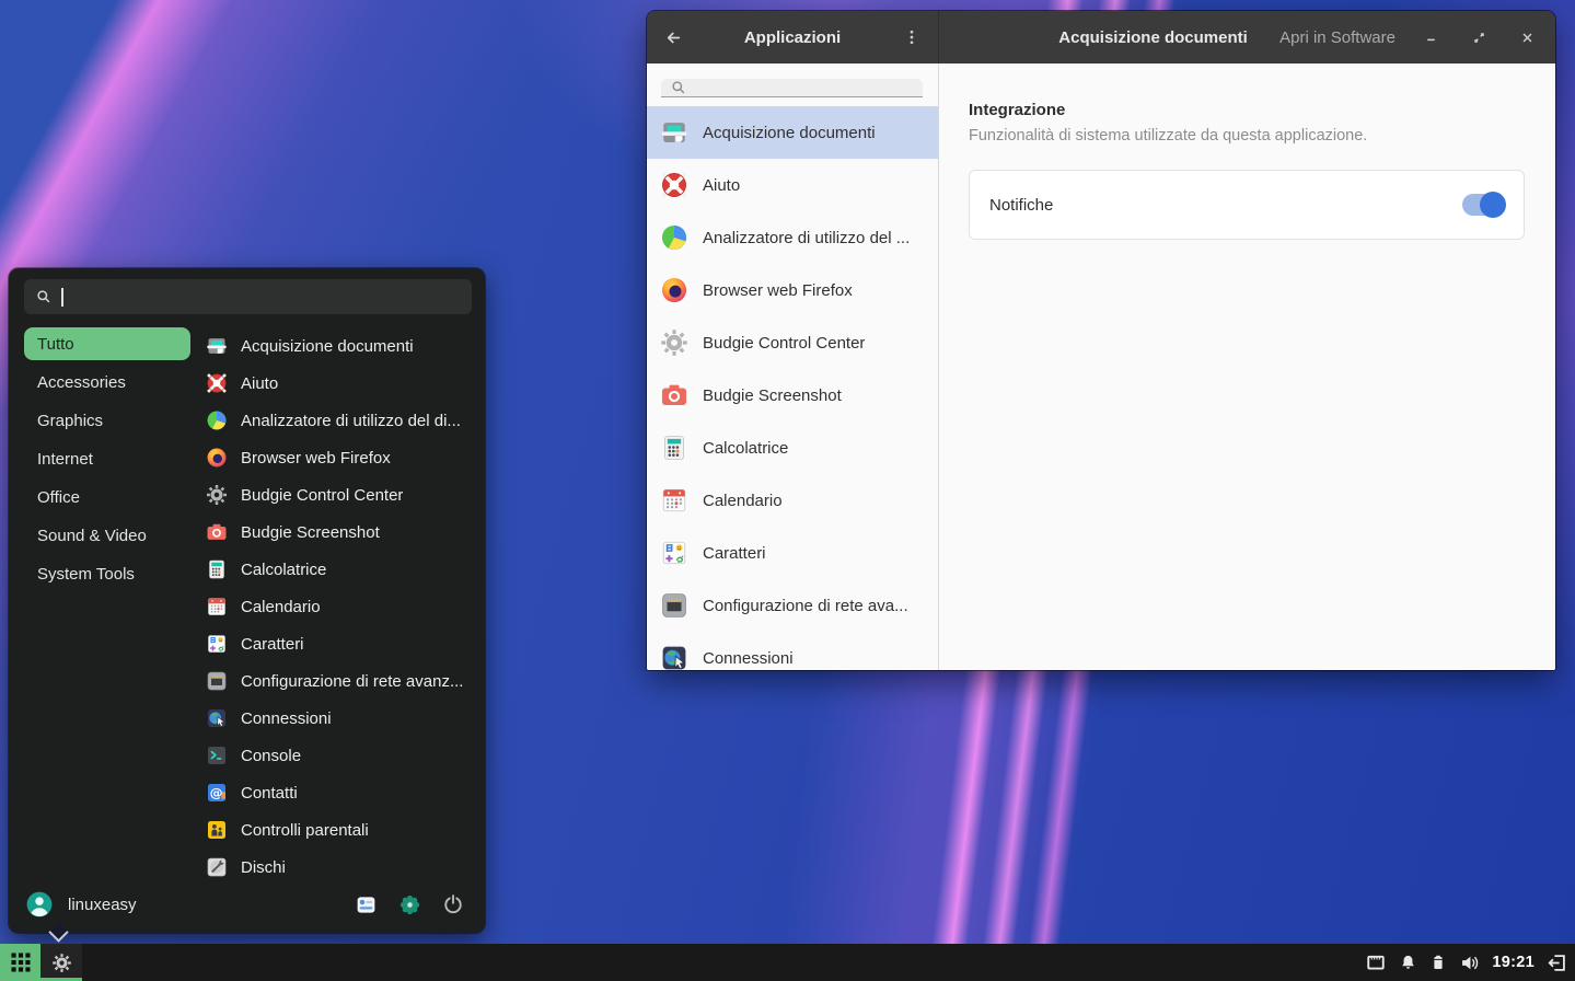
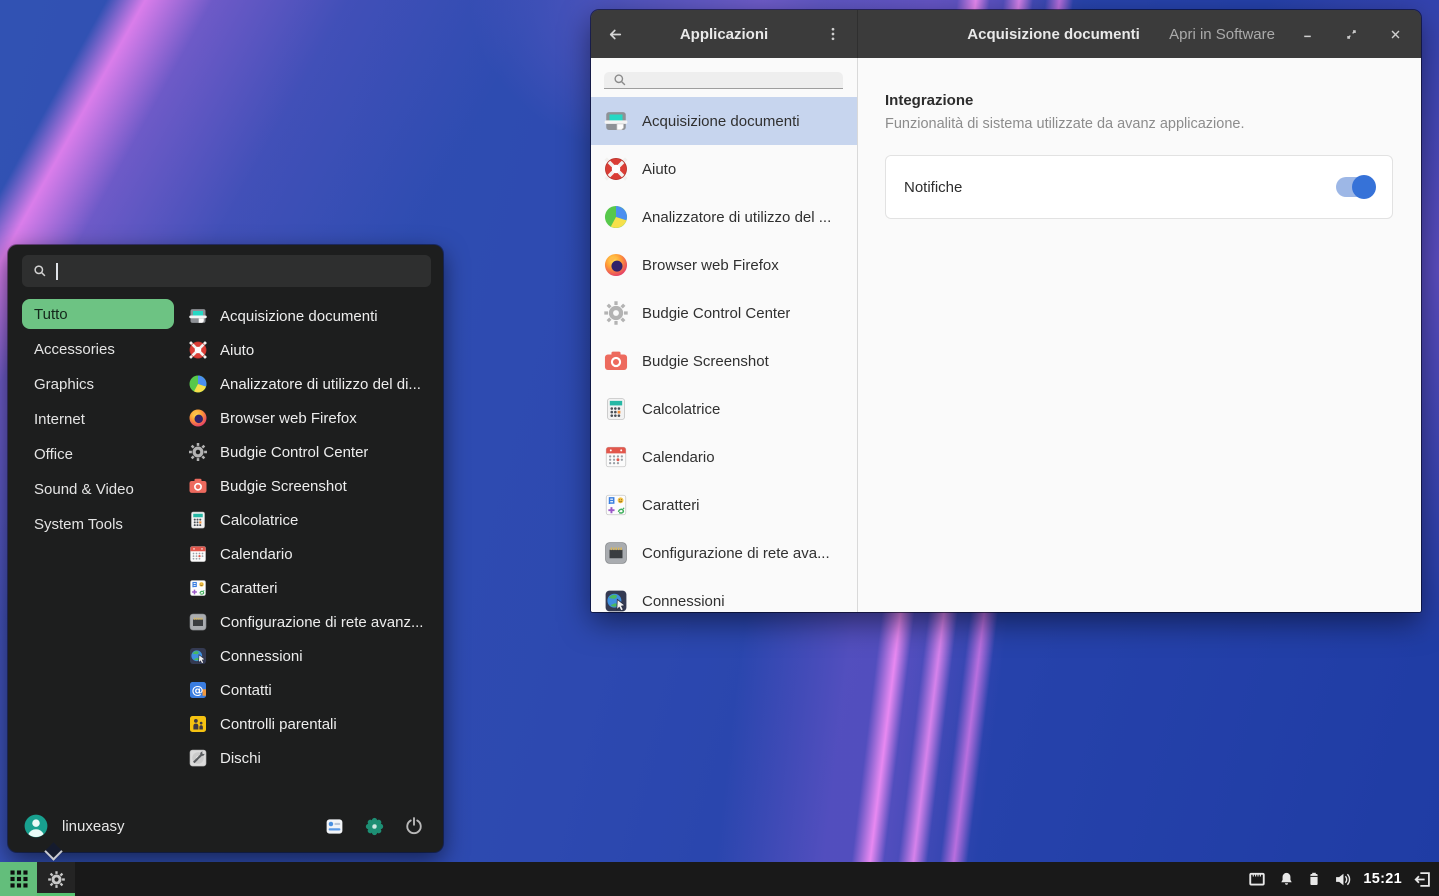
  Applicazioni
  Acquisizione documenti
  Apri in Software
  Acquisizione documenti
  Aiuto
  Analizzatore di utilizzo del ...
  Browser web Firefox
  Budgie Control Center
  Budgie Screenshot
  Calcolatrice
  Calendario
  Caratteri
  Configurazione di rete ava...
  Connessioni
  Integrazione
- Funzionalità di sistema utilizzate da questa applicazione.
+ Funzionalità di sistema utilizzate da avanz applicazione.
  Notifiche
  Tutto
  Accessories
  Graphics
  Internet
  Office
  Sound & Video
  System Tools
  Acquisizione documenti
  Aiuto
  Analizzatore di utilizzo del di...
  Browser web Firefox
  Budgie Control Center
  Budgie Screenshot
  Calcolatrice
  Calendario
  Caratteri
  Configurazione di rete avanz...
  Connessioni
- Console
  @
  Contatti
  Controlli parentali
  Dischi
  linuxeasy
- 19:21
+ 15:21
